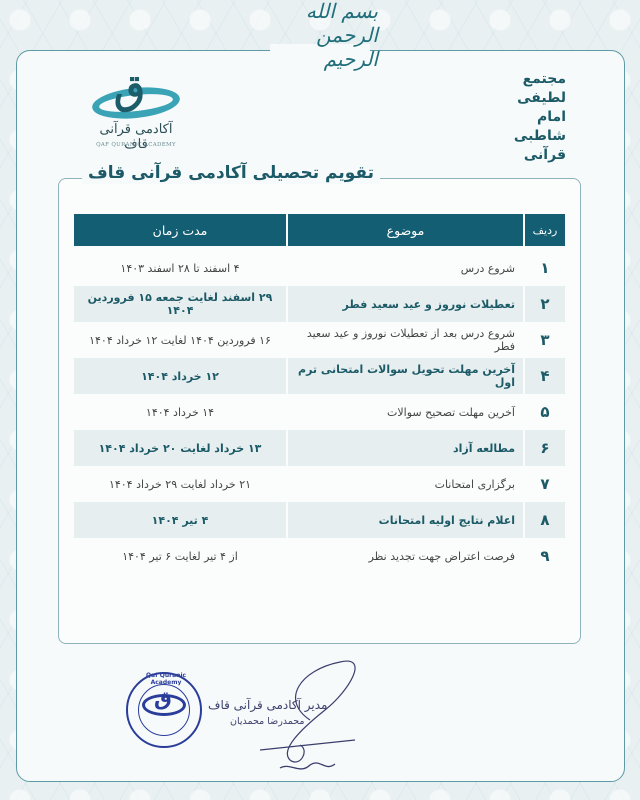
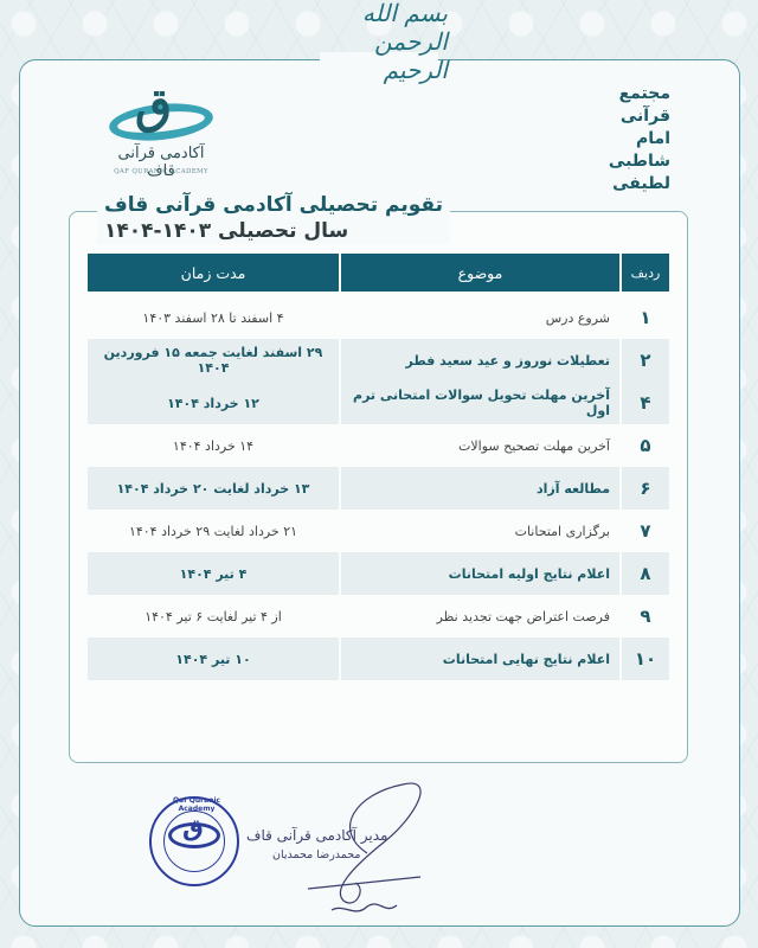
  بسم الله الرحمن الرحیم
  ق
  آکادمی قرآنی قاف
  مجتمع
- لطیفی
+ قرآنی
  امام شاطبی
- قرآنی
+ لطیفی
  تقویم تحصیلی آکادمی قرآنی قاف
+ سال تحصیلی ۱۴۰۳-۱۴۰۴
  ردیف	موضوع	مدت زمان
  ۱	شروع درس	۴ اسفند تا ۲۸ اسفند ۱۴۰۳
  ۲	تعطیلات نوروز و عید سعید فطر	۲۹ اسفند لغایت جمعه ۱۵ فروردین ۱۴۰۴
- ۳	شروع درس بعد از تعطیلات نوروز و عید سعید فطر	۱۶ فروردین ۱۴۰۴ لغایت ۱۲ خرداد ۱۴۰۴
  ۴	آخرین مهلت تحویل سوالات امتحانی ترم اول	۱۲ خرداد ۱۴۰۴
  ۵	آخرین مهلت تصحیح سوالات	۱۴ خرداد ۱۴۰۴
  ۶	مطالعه آزاد	۱۳ خرداد لغایت ۲۰ خرداد ۱۴۰۴
  ۷	برگزاری امتحانات	۲۱ خرداد لغایت ۲۹ خرداد ۱۴۰۴
  ۸	اعلام نتایج اولیه امتحانات	۴ تیر ۱۴۰۴
  ۹	فرصت اعتراض جهت تجدید نظر	از ۴ تیر لغایت ۶ تیر ۱۴۰۴
+ ۱۰	اعلام نتایج نهایی امتحانات	۱۰ تیر ۱۴۰۴
  ق
  مدیر آکادمی قرآنی قاف
  محمدرضا محمدیان
